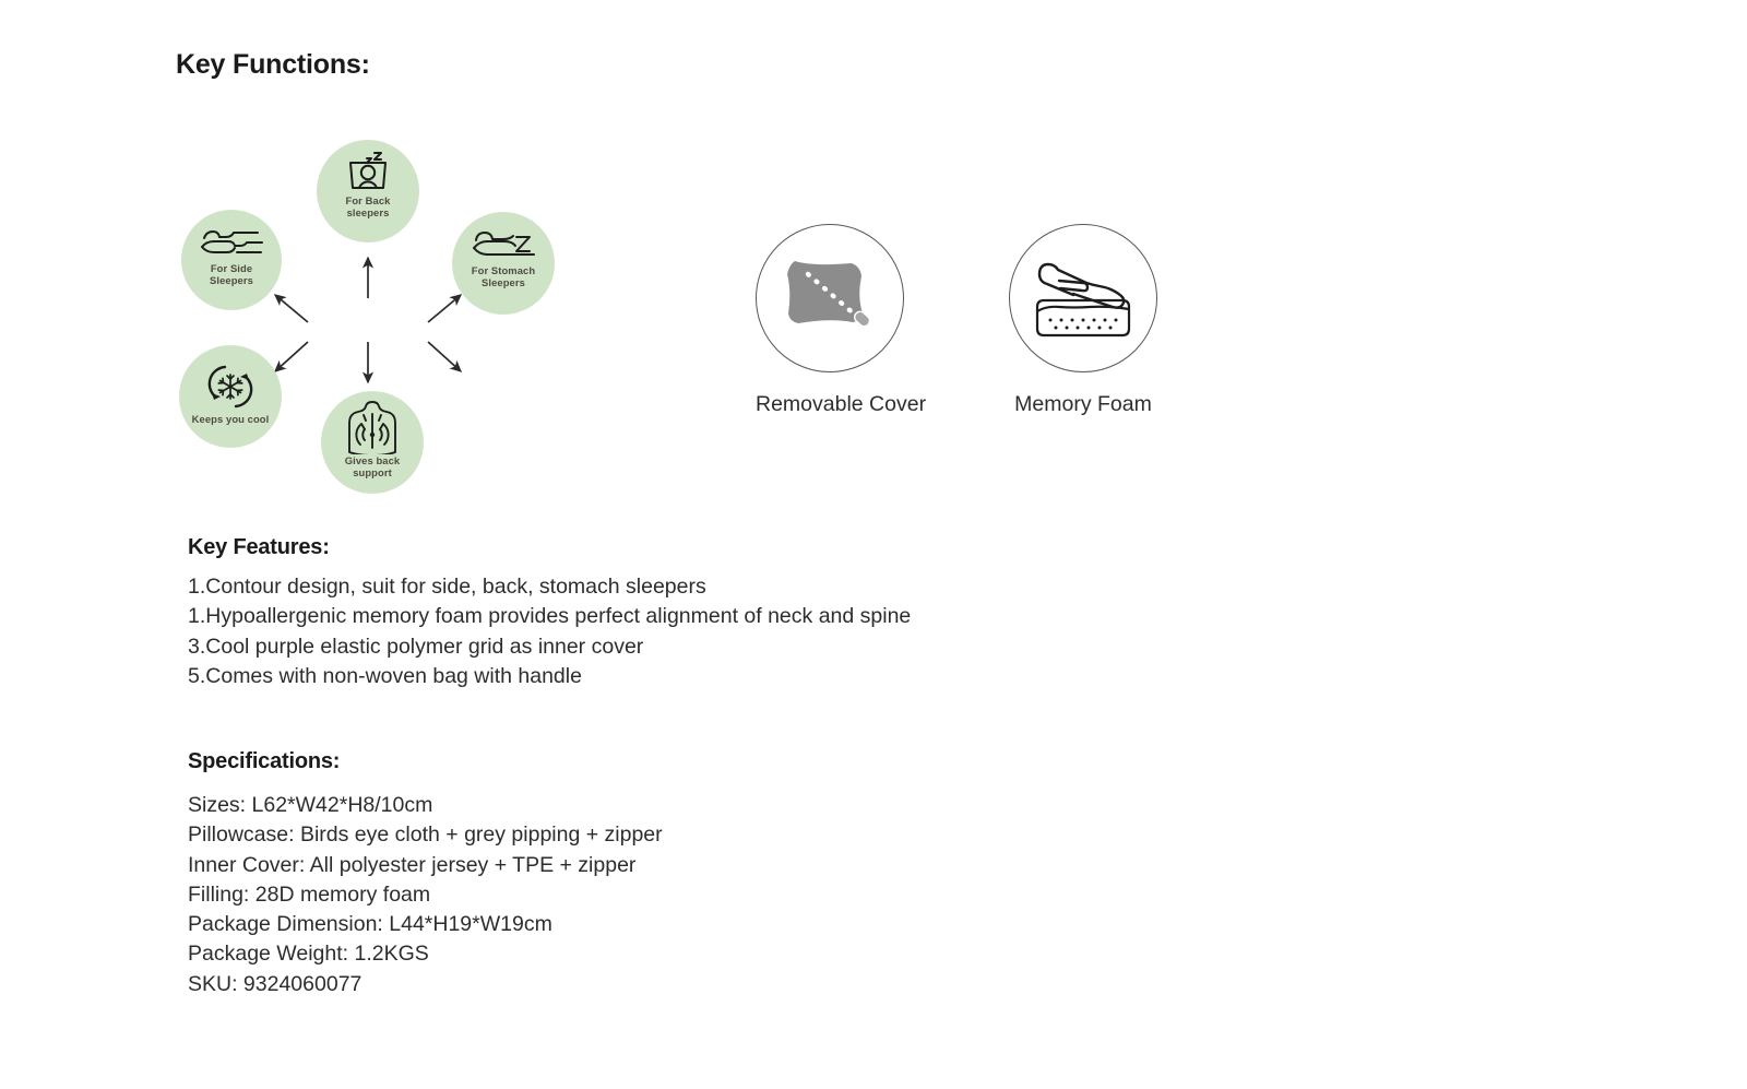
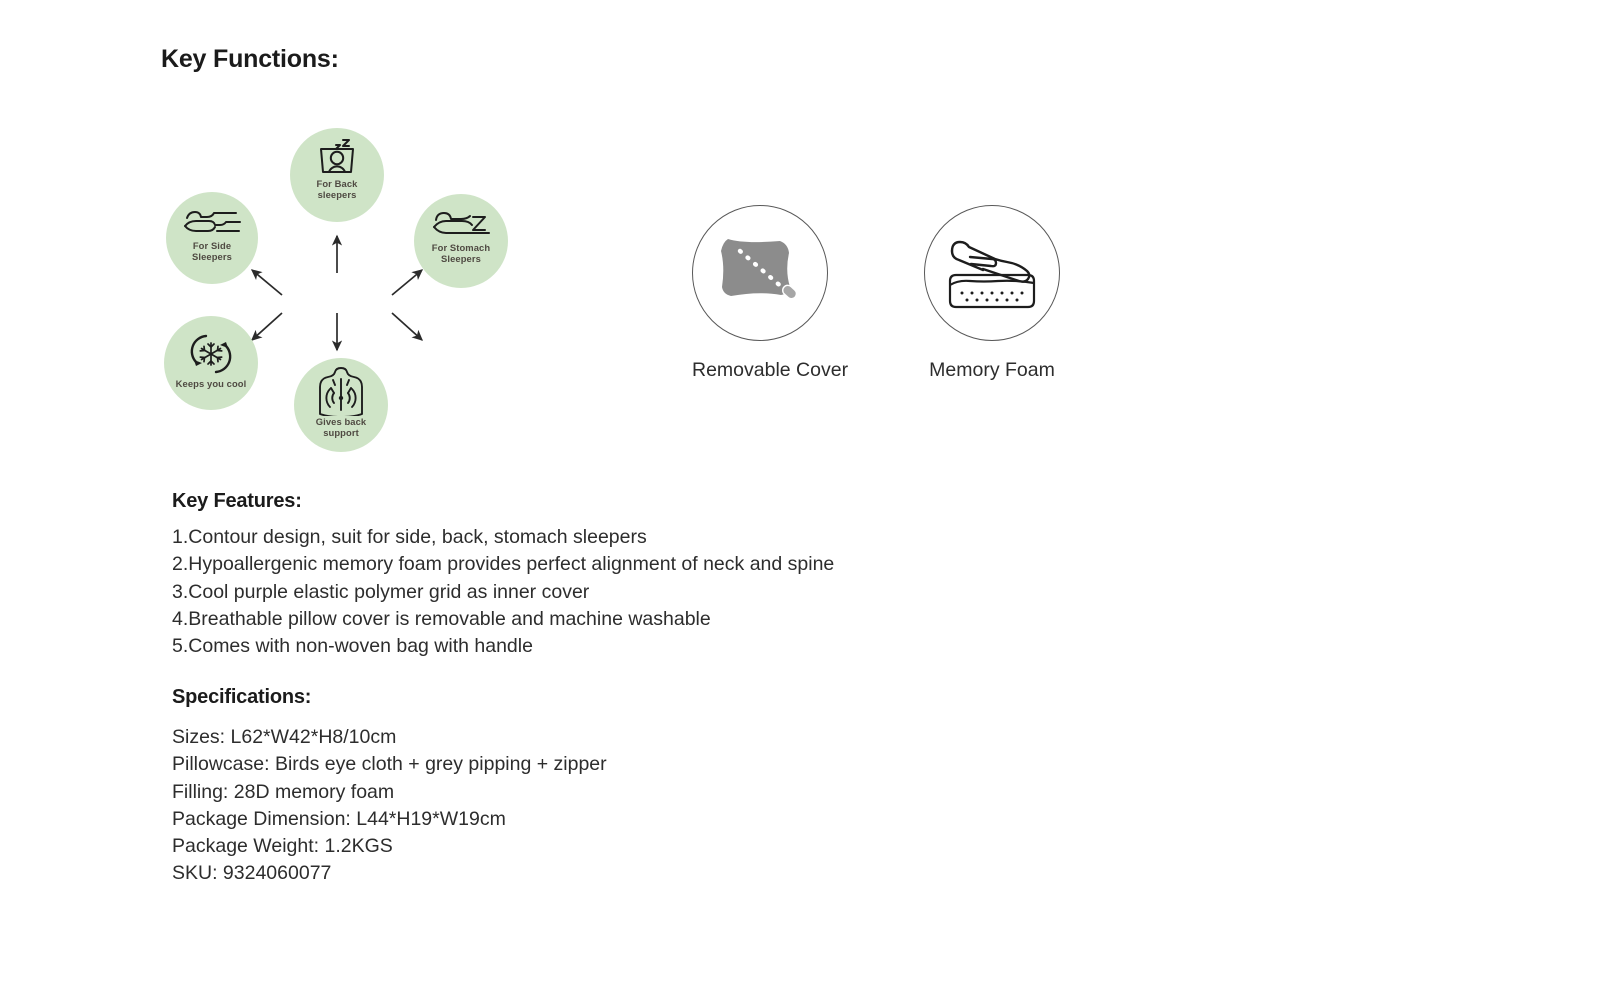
  Key Functions:
  For Back
  sleepers
  For Side
  Sleepers
  For Stomach
  Sleepers
  Keeps you cool
  Gives back
  support
  Removable Cover
  Memory Foam
  Key Features:
  1.Contour design, suit for side, back, stomach sleepers
- 1.Hypoallergenic memory foam provides perfect alignment of neck and spine
+ 2.Hypoallergenic memory foam provides perfect alignment of neck and spine
  3.Cool purple elastic polymer grid as inner cover
+ 4.Breathable pillow cover is removable and machine washable
  5.Comes with non-woven bag with handle
  Specifications:
  Sizes: L62*W42*H8/10cm
  Pillowcase: Birds eye cloth + grey pipping + zipper
- Inner Cover: All polyester jersey + TPE + zipper
  Filling: 28D memory foam
  Package Dimension: L44*H19*W19cm
  Package Weight: 1.2KGS
  SKU: 9324060077
